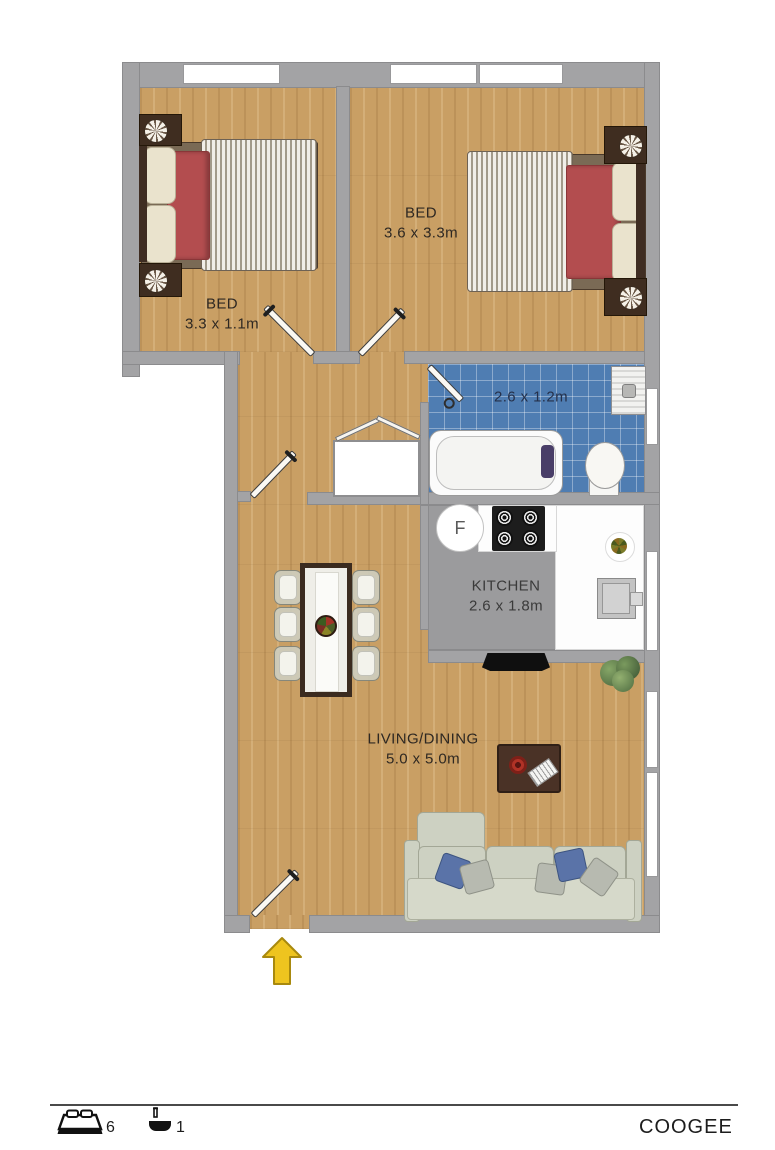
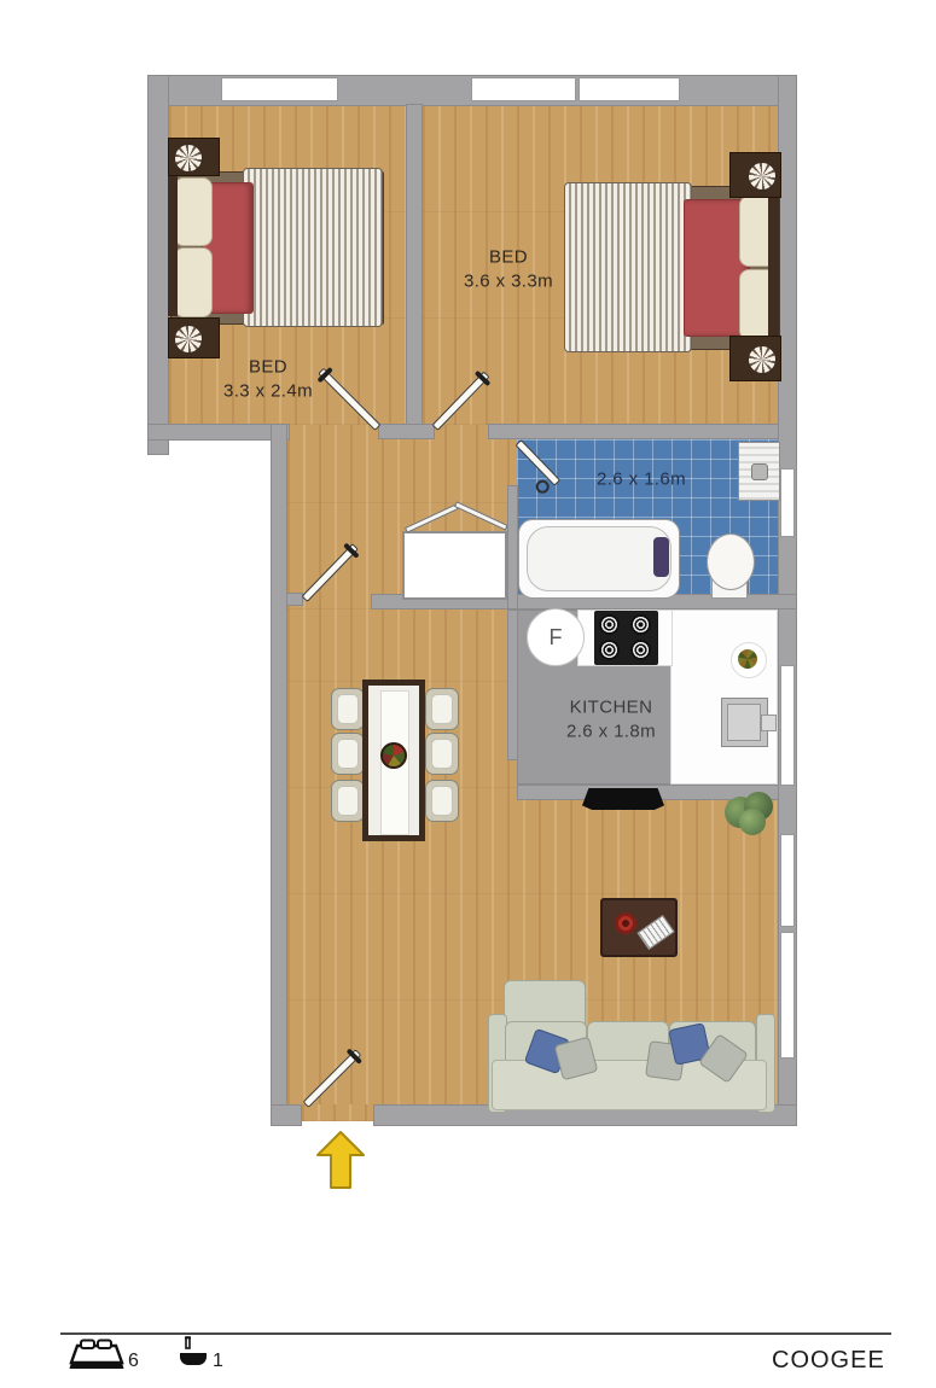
  F
  BED
- 3.3 x 1.1m
+ 3.3 x 2.4m
  BED
  3.6 x 3.3m
- 2.6 x 1.2m
+ 2.6 x 1.6m
  KITCHEN
  2.6 x 1.8m
- LIVING/DINING
- 5.0 x 5.0m
  6
  1
  COOGEE
